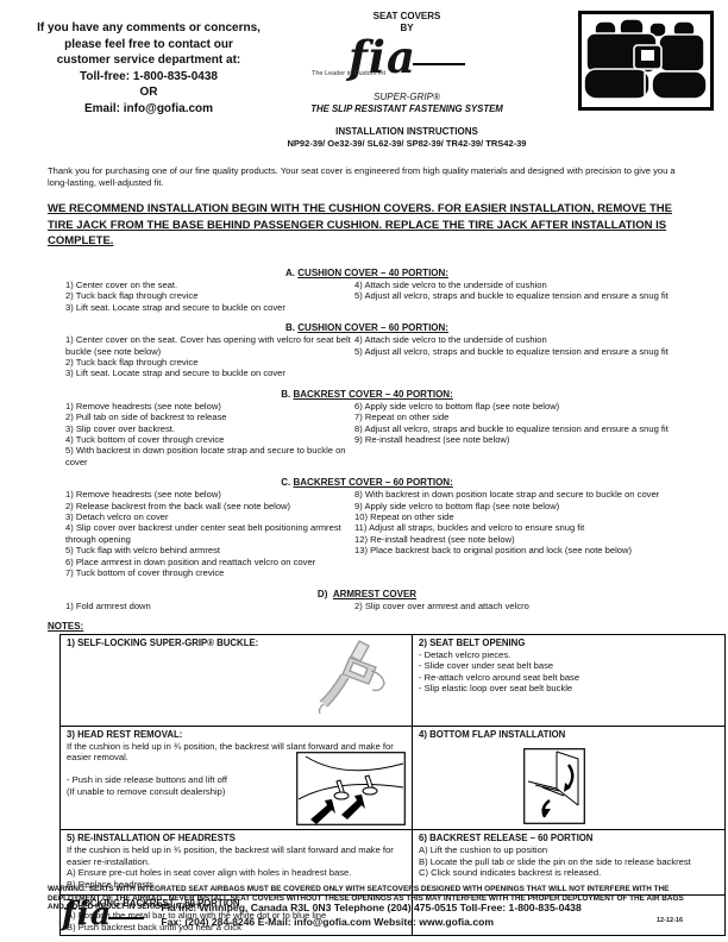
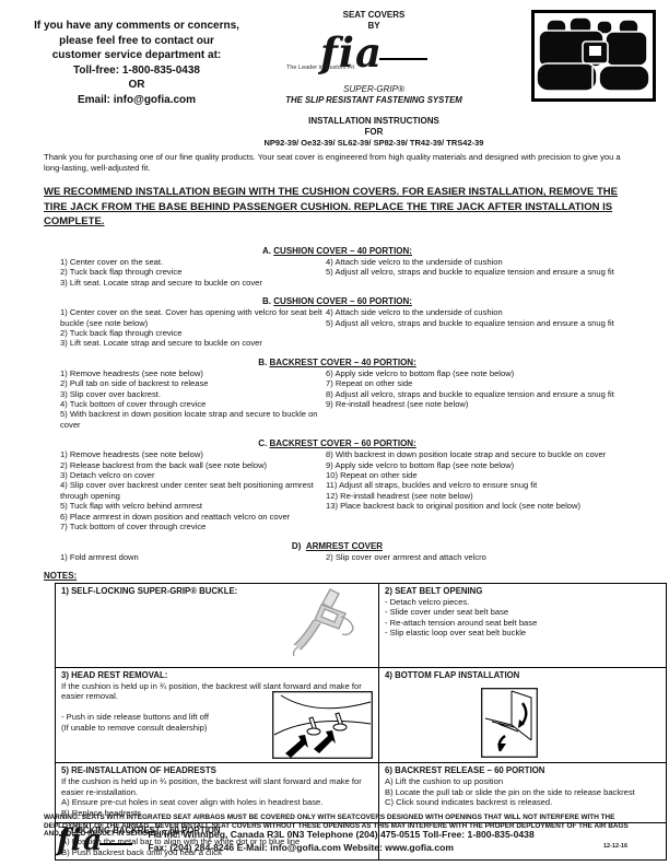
  If you have any comments or concerns,
  please feel free to contact our
  customer service department at:
  Toll-free: 1-800-835-0438
  OR
  Email: info@gofia.com
  SEAT COVERS
  BY
  fia
  SUPER-GRIP®
  THE SLIP RESISTANT FASTENING SYSTEM
  INSTALLATION INSTRUCTIONS
+ FOR
  NP92-39/ Oe32-39/ SL62-39/ SP82-39/ TR42-39/ TRS42-39
  Thank you for purchasing one of our fine quality products. Your seat cover is engineered from high quality materials and designed with precision to give you a long-lasting, well-adjusted fit.
  WE RECOMMEND INSTALLATION BEGIN WITH THE CUSHION COVERS. FOR EASIER INSTALLATION, REMOVE THE TIRE JACK FROM THE BASE BEHIND PASSENGER CUSHION. REPLACE THE TIRE JACK AFTER INSTALLATION IS COMPLETE.
  A. CUSHION COVER – 40 PORTION:
  1) Center cover on the seat.
  2) Tuck back flap through crevice
  3) Lift seat. Locate strap and secure to buckle on cover
  4) Attach side velcro to the underside of cushion
  5) Adjust all velcro, straps and buckle to equalize tension and ensure a snug fit
  B. CUSHION COVER – 60 PORTION:
  1) Center cover on the seat. Cover has opening with velcro for seat belt buckle (see note below)
  2) Tuck back flap through crevice
  3) Lift seat. Locate strap and secure to buckle on cover
  4) Attach side velcro to the underside of cushion
  5) Adjust all velcro, straps and buckle to equalize tension and ensure a snug fit
  B. BACKREST COVER – 40 PORTION:
  1) Remove headrests (see note below)
  2) Pull tab on side of backrest to release
  3) Slip cover over backrest.
  4) Tuck bottom of cover through crevice
  5) With backrest in down position locate strap and secure to buckle on cover
  6) Apply side velcro to bottom flap (see note below)
  7) Repeat on other side
  8) Adjust all velcro, straps and buckle to equalize tension and ensure a snug fit
  9) Re-install headrest (see note below)
  C. BACKREST COVER – 60 PORTION:
  1) Remove headrests (see note below)
  2) Release backrest from the back wall (see note below)
  3) Detach velcro on cover
  4) Slip cover over backrest under center seat belt positioning armrest through opening
  5) Tuck flap with velcro behind armrest
  6) Place armrest in down position and reattach velcro on cover
  7) Tuck bottom of cover through crevice
  8) With backrest in down position locate strap and secure to buckle on cover
  9) Apply side velcro to bottom flap (see note below)
  10) Repeat on other side
  11) Adjust all straps, buckles and velcro to ensure snug fit
  12) Re-install headrest (see note below)
  13) Place backrest back to original position and lock (see note below)
  D) ARMREST COVER
  1) Fold armrest down
  2) Slip cover over armrest and attach velcro
  NOTES:
- 1) SELF-LOCKING SUPER-GRIP® BUCKLE:	2) SEAT BELT OPENING - Detach velcro pieces.- Slide cover under seat belt base- Re-attach velcro around seat belt base- Slip elastic loop over seat belt buckle
+ 1) SELF-LOCKING SUPER-GRIP® BUCKLE:	2) SEAT BELT OPENING - Detach velcro pieces.- Slide cover under seat belt base- Re-attach tension around seat belt base- Slip elastic loop over seat belt buckle
  3) HEAD REST REMOVAL: If the cushion is held up in ¾ position, the backrest will slant forward and make for easier removal.- Push in side release buttons and lift off(If unable to remove consult dealership)	4) BOTTOM FLAP INSTALLATION
  5) RE-INSTALLATION OF HEADRESTS If the cushion is held up in ¾ position, the backrest will slant forward and make for easier re-installation.A) Ensure pre-cut holes in seat cover align with holes in headrest base.B) Replace headrests	6) BACKREST RELEASE – 60 PORTION A) Lift the cushion to up positionB) Locate the pull tab or slide the pin on the side to release backrestC) Click sound indicates backrest is released.
  7) LOCKING BACKREST – 60 PORTION A) Position the metal bar to align with the white dot or to blue lineB) Push backrest back until you hear a click
  fia
  Fia Inc. Winnipeg, Canada R3L 0N3 Telephone (204) 475-0515 Toll-Free: 1-800-835-0438
  Fax: (204) 284-8246 E-Mail: info@gofia.com Website: www.gofia.com
